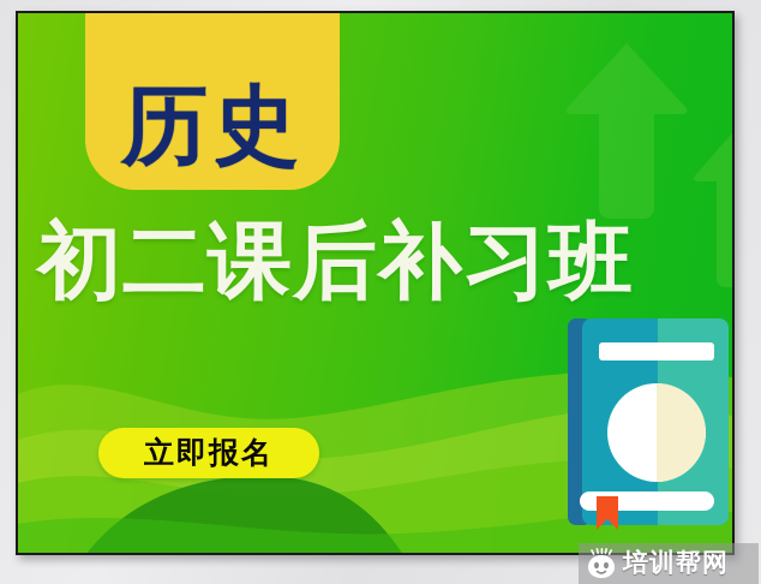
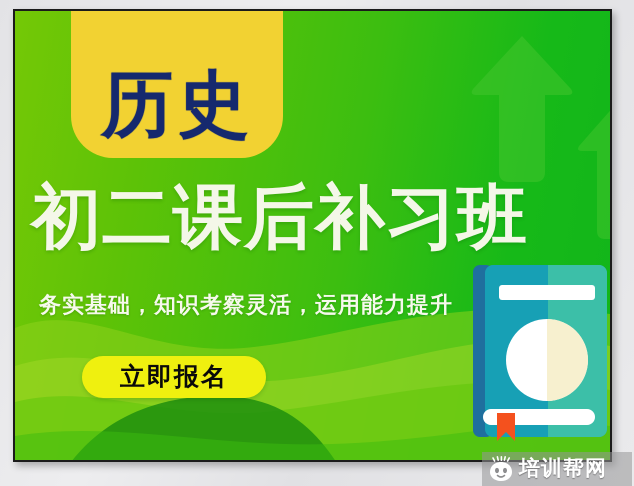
  历史
  初二课后补习班
+ 务实基础，知识考察灵活，运用能力提升
  立即报名
  培训帮网
